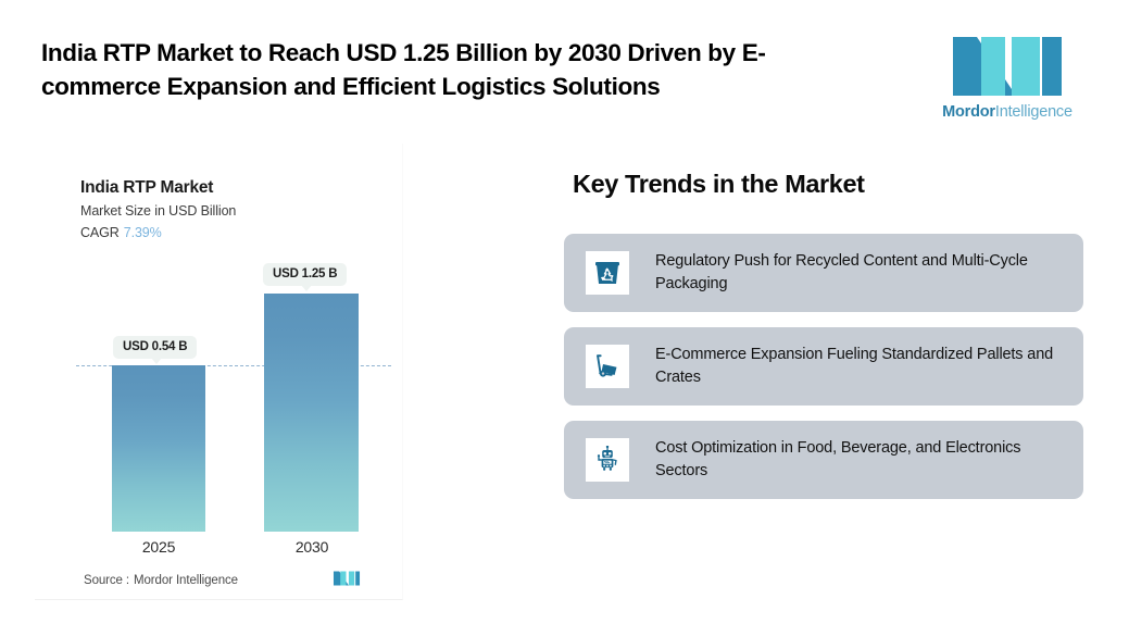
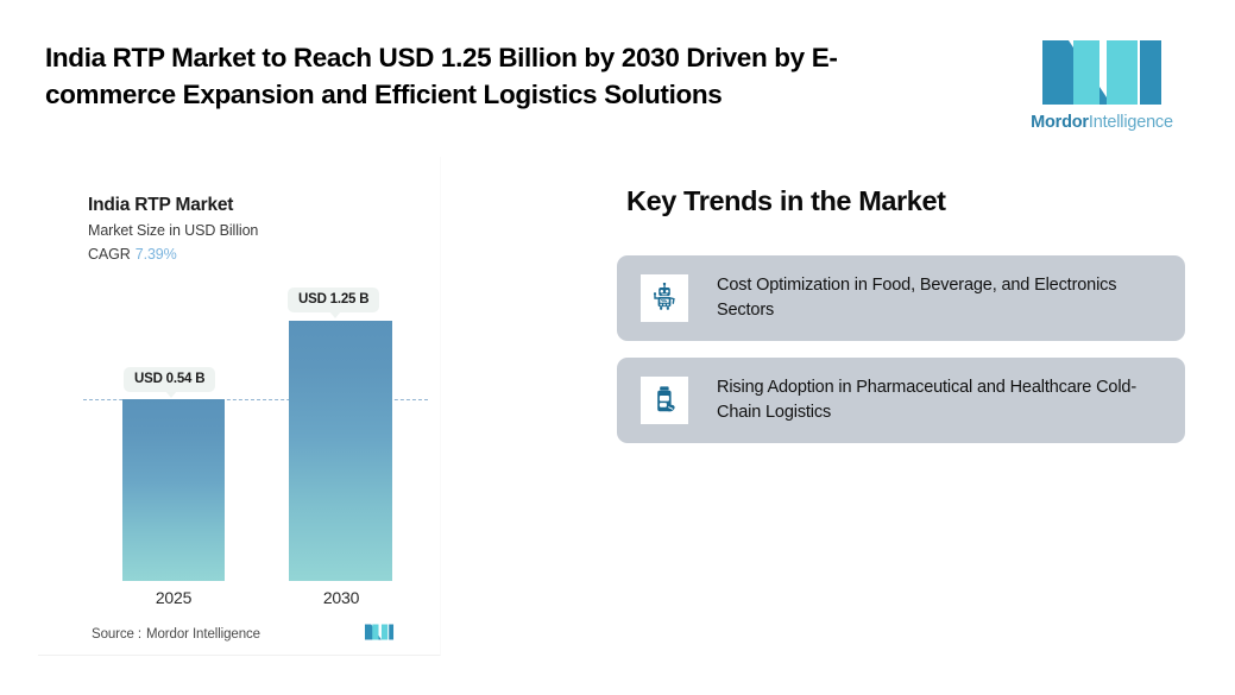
  India RTP Market to Reach USD 1.25 Billion by 2030 Driven by E-commerce Expansion and Efficient Logistics Solutions
  MordorIntelligence
  India RTP Market
  Market Size in USD Billion
  CAGR 7.39%
  USD 0.54 B
  USD 1.25 B
  2025
  2030
  Source : Mordor Intelligence
  Key Trends in the Market
- Regulatory Push for Recycled Content and Multi-Cycle Packaging
- E-Commerce Expansion Fueling Standardized Pallets and Crates
  Cost Optimization in Food, Beverage, and Electronics Sectors
+ Rising Adoption in Pharmaceutical and Healthcare Cold-Chain Logistics
